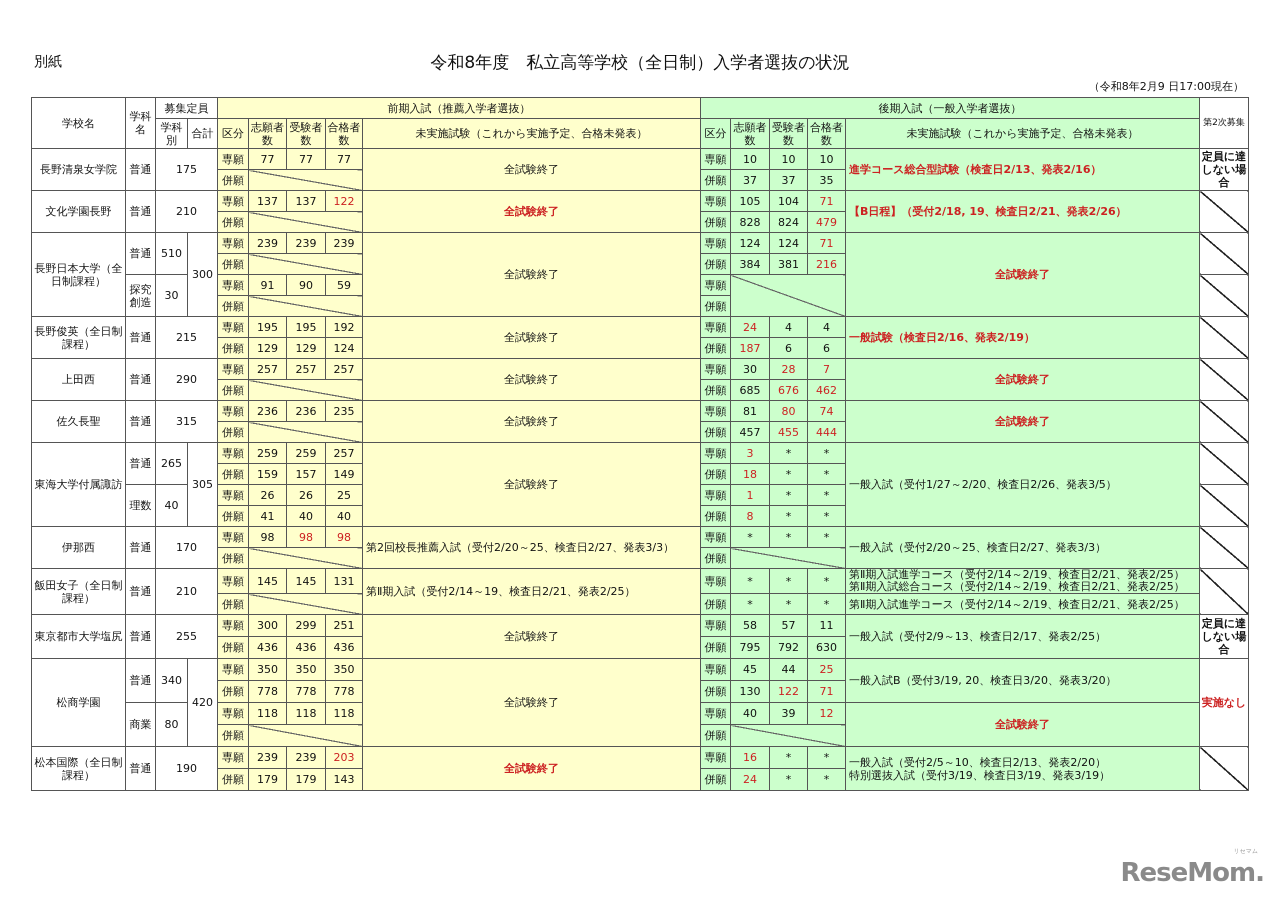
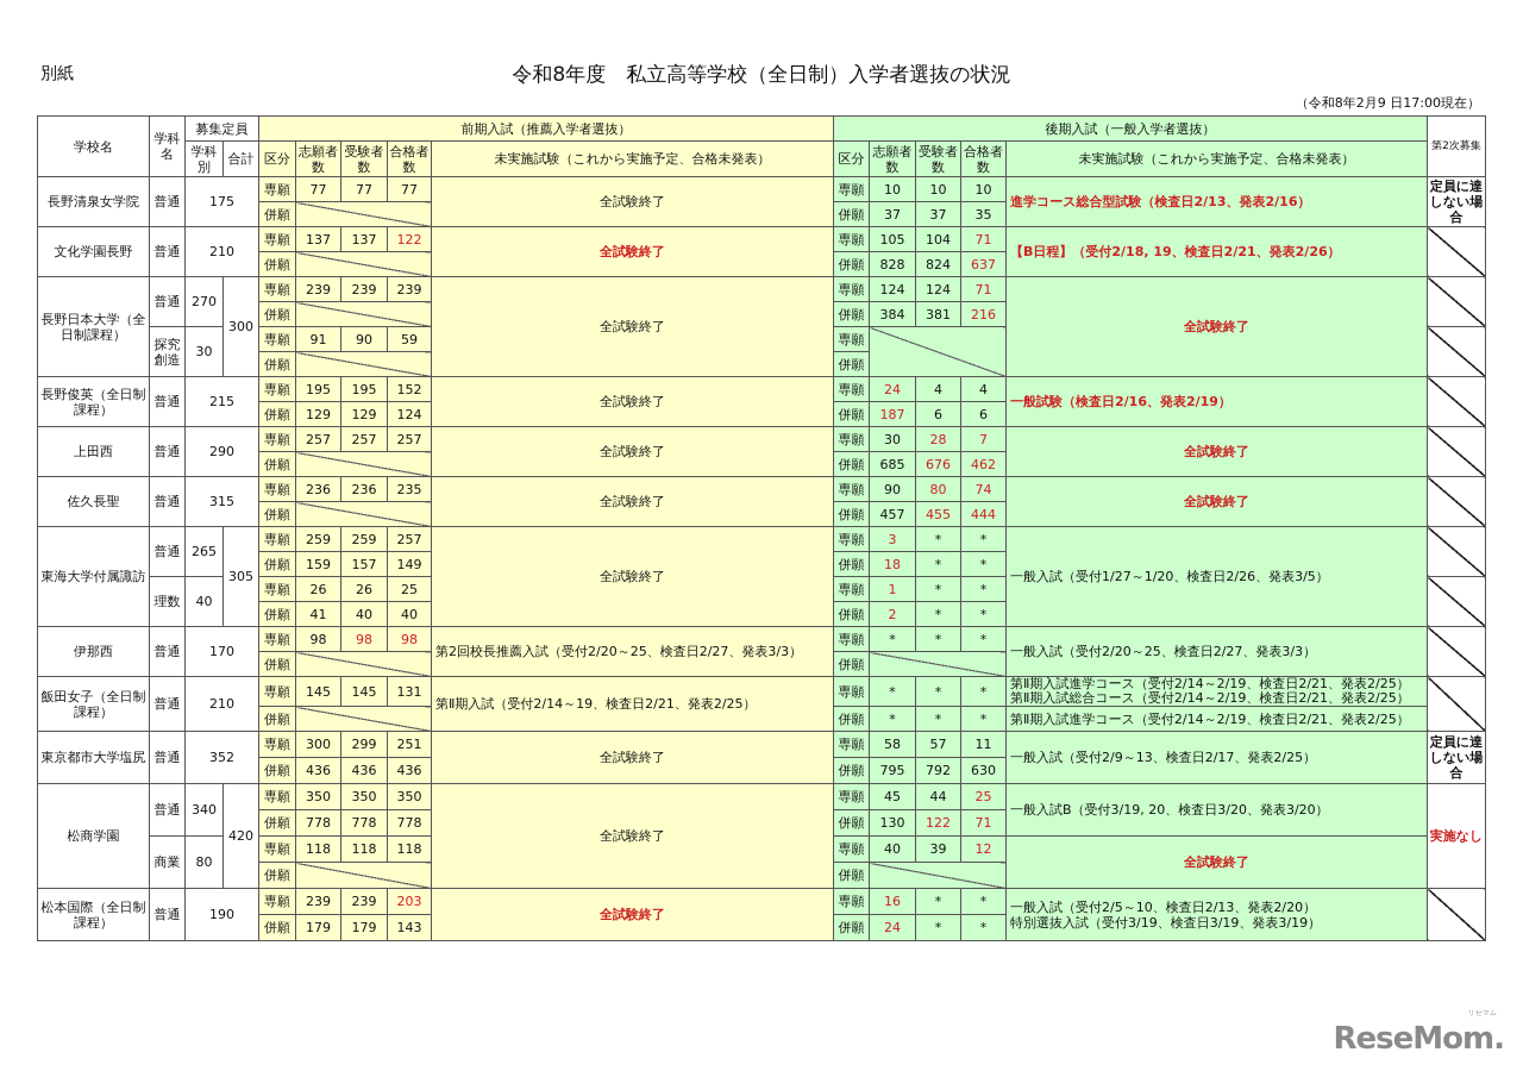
  別紙
  令和8年度 私立高等学校（全日制）入学者選抜の状況
  （令和8年2月9 日17:00現在）
  学校名	学科名	募集定員	前期入試（推薦入学者選抜）	後期入試（一般入学者選抜）	第2次募集
  学科別	合計	区分	志願者数	受験者数	合格者数	未実施試験（これから実施予定、合格未発表）	区分	志願者数	受験者数	合格者数	未実施試験（これから実施予定、合格未発表）
  長野清泉女学院	普通	175	専願	77	77	77	全試験終了	専願	10	10	10	進学コース総合型試験（検査日2/13、発表2/16）	定員に達しない場合
  併願		併願	37	37	35
  文化学園長野	普通	210	専願	137	137	122	全試験終了	専願	105	104	71	【B日程】（受付2/18, 19、検査日2/21、発表2/26）
- 併願		併願	828	824	479
+ 併願		併願	828	824	637
- 長野日本大学（全日制課程）	普通	510	300	専願	239	239	239	全試験終了	専願	124	124	71	全試験終了
+ 長野日本大学（全日制課程）	普通	270	300	専願	239	239	239	全試験終了	専願	124	124	71	全試験終了
  併願		併願	384	381	216
  探究創造	30	専願	91	90	59	専願
  併願		併願
- 長野俊英（全日制課程）	普通	215	専願	195	195	192	全試験終了	専願	24	4	4	一般試験（検査日2/16、発表2/19）
+ 長野俊英（全日制課程）	普通	215	専願	195	195	152	全試験終了	専願	24	4	4	一般試験（検査日2/16、発表2/19）
  併願	129	129	124	併願	187	6	6
  上田西	普通	290	専願	257	257	257	全試験終了	専願	30	28	7	全試験終了
  併願		併願	685	676	462
- 佐久長聖	普通	315	専願	236	236	235	全試験終了	専願	81	80	74	全試験終了
+ 佐久長聖	普通	315	専願	236	236	235	全試験終了	専願	90	80	74	全試験終了
  併願		併願	457	455	444
- 東海大学付属諏訪	普通	265	305	専願	259	259	257	全試験終了	専願	3	*	*	一般入試（受付1/27～2/20、検査日2/26、発表3/5）
+ 東海大学付属諏訪	普通	265	305	専願	259	259	257	全試験終了	専願	3	*	*	一般入試（受付1/27～1/20、検査日2/26、発表3/5）
  併願	159	157	149	併願	18	*	*
  理数	40	専願	26	26	25	専願	1	*	*
- 併願	41	40	40	併願	8	*	*
+ 併願	41	40	40	併願	2	*	*
  伊那西	普通	170	専願	98	98	98	第2回校長推薦入試（受付2/20～25、検査日2/27、発表3/3）	専願	*	*	*	一般入試（受付2/20～25、検査日2/27、発表3/3）
  併願		併願
  飯田女子（全日制課程）	普通	210	専願	145	145	131	第Ⅱ期入試（受付2/14～19、検査日2/21、発表2/25）	専願	*	*	*	第Ⅱ期入試進学コース（受付2/14～2/19、検査日2/21、発表2/25）第Ⅱ期入試総合コース（受付2/14～2/19、検査日2/21、発表2/25）
  併願		併願	*	*	*	第Ⅱ期入試進学コース（受付2/14～2/19、検査日2/21、発表2/25）
- 東京都市大学塩尻	普通	255	専願	300	299	251	全試験終了	専願	58	57	11	一般入試（受付2/9～13、検査日2/17、発表2/25）	定員に達しない場合
+ 東京都市大学塩尻	普通	352	専願	300	299	251	全試験終了	専願	58	57	11	一般入試（受付2/9～13、検査日2/17、発表2/25）	定員に達しない場合
  併願	436	436	436	併願	795	792	630
  松商学園	普通	340	420	専願	350	350	350	全試験終了	専願	45	44	25	一般入試B（受付3/19, 20、検査日3/20、発表3/20）	実施なし
  併願	778	778	778	併願	130	122	71
  商業	80	専願	118	118	118	専願	40	39	12	全試験終了
  併願		併願
  松本国際（全日制課程）	普通	190	専願	239	239	203	全試験終了	専願	16	*	*	一般入試（受付2/5～10、検査日2/13、発表2/20）特別選抜入試（受付3/19、検査日3/19、発表3/19）
  併願	179	179	143	併願	24	*	*
  ReseMom.
